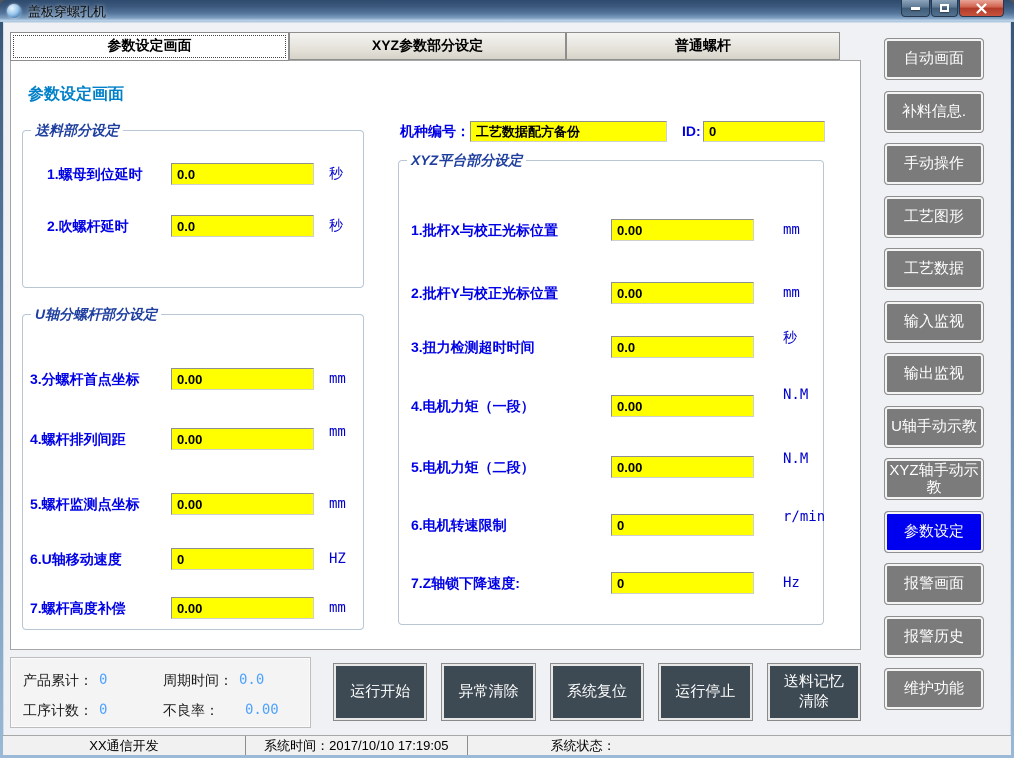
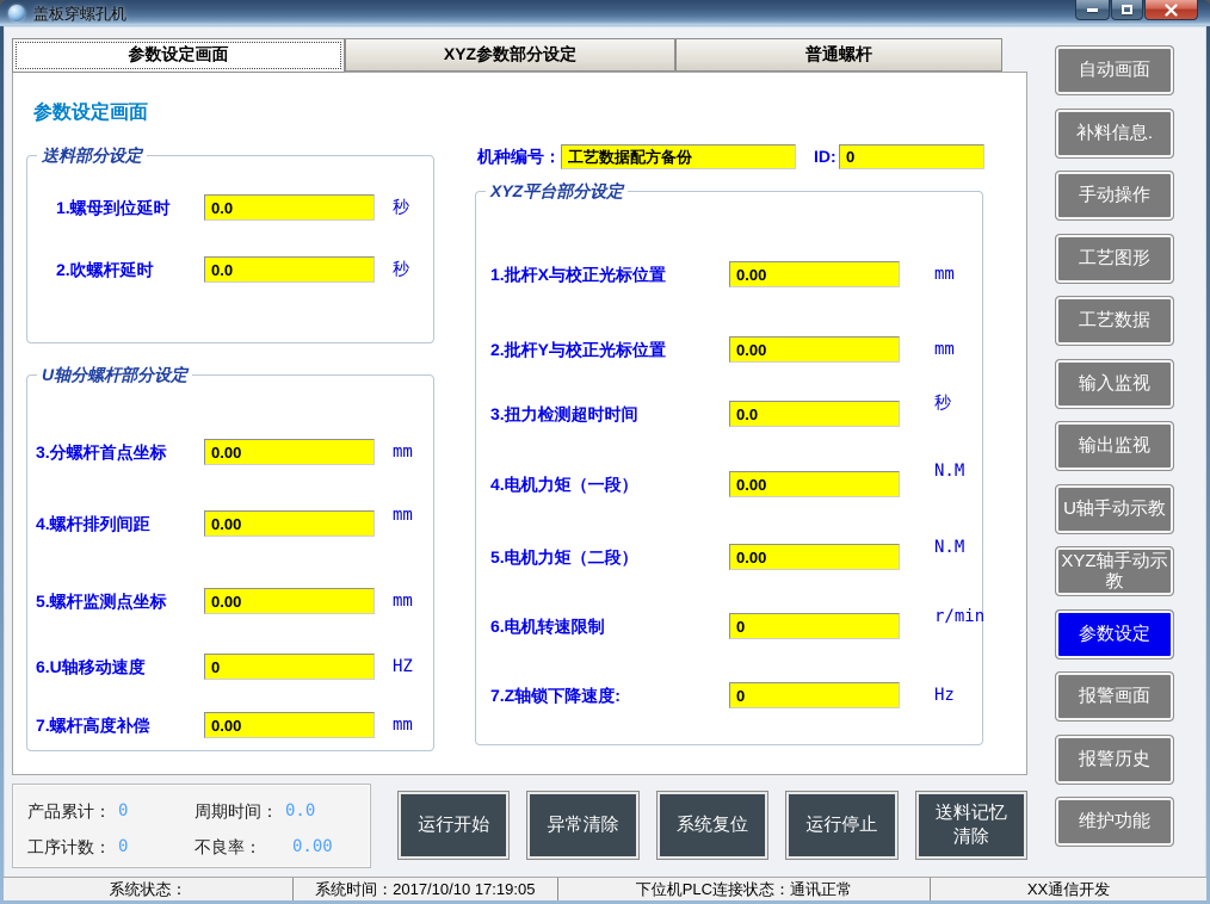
  盖板穿螺孔机
  参数设定画面
  XYZ参数部分设定
  普通螺杆
  参数设定画面
  机种编号：
  工艺数据配方备份
  ID:
  0
  送料部分设定
  1.螺母到位延时
  0.0
  秒
  2.吹螺杆延时
  0.0
  秒
  U轴分螺杆部分设定
  3.分螺杆首点坐标
  0.00
  mm
  4.螺杆排列间距
  0.00
  mm
  5.螺杆监测点坐标
  0.00
  mm
  6.U轴移动速度
  0
  HZ
  7.螺杆高度补偿
  0.00
  mm
  XYZ平台部分设定
  1.批杆X与校正光标位置
  0.00
  mm
  2.批杆Y与校正光标位置
  0.00
  mm
  3.扭力检测超时时间
  0.0
  秒
  4.电机力矩（一段）
  0.00
  N.M
  5.电机力矩（二段）
  0.00
  N.M
  6.电机转速限制
  0
  r/min
  7.Z轴锁下降速度:
  0
  Hz
  自动画面
  补料信息.
  手动操作
  工艺图形
  工艺数据
  输入监视
  输出监视
  U轴手动示教
  XYZ轴手动示教
  参数设定
  报警画面
  报警历史
  维护功能
  产品累计：
  0
  周期时间：
  0.0
  工序计数：
  0
  不良率：
  0.00
  运行开始
  异常清除
  系统复位
  运行停止
  送料记忆清除
- XX通信开发
+ 系统状态：
  系统时间：2017/10/10 17:19:05
+ 下位机PLC连接状态：通讯正常
- 系统状态：
+ XX通信开发
